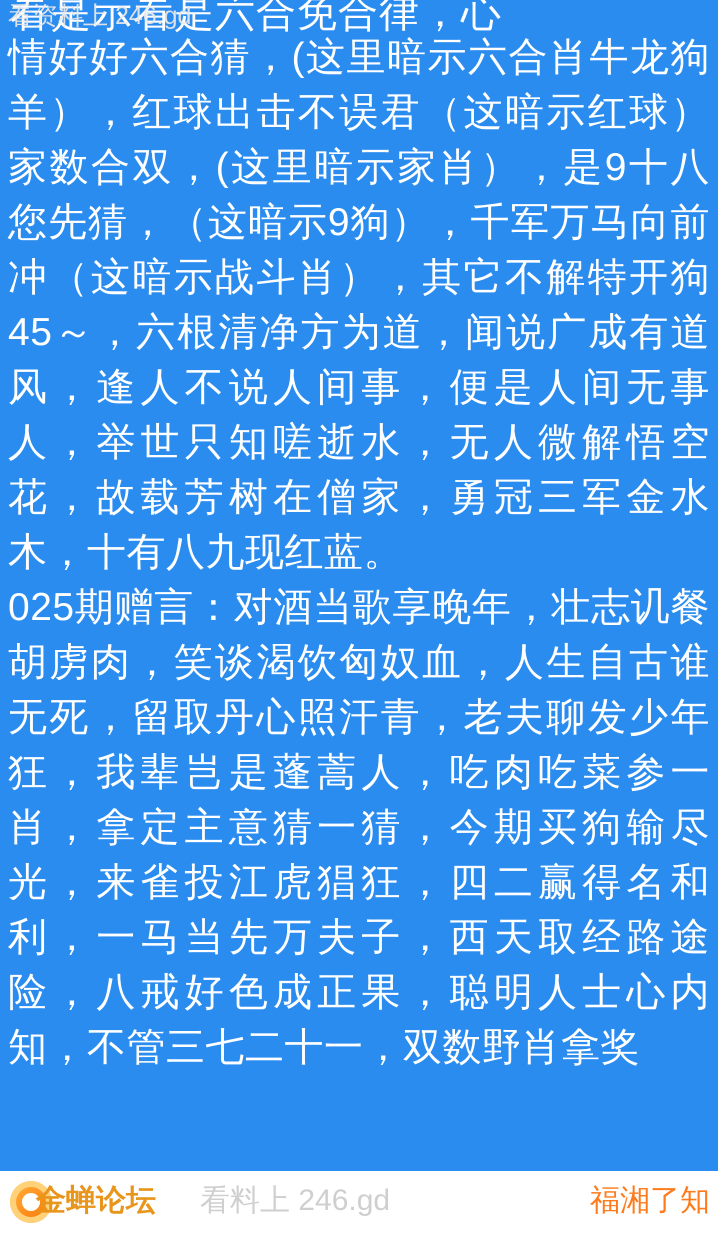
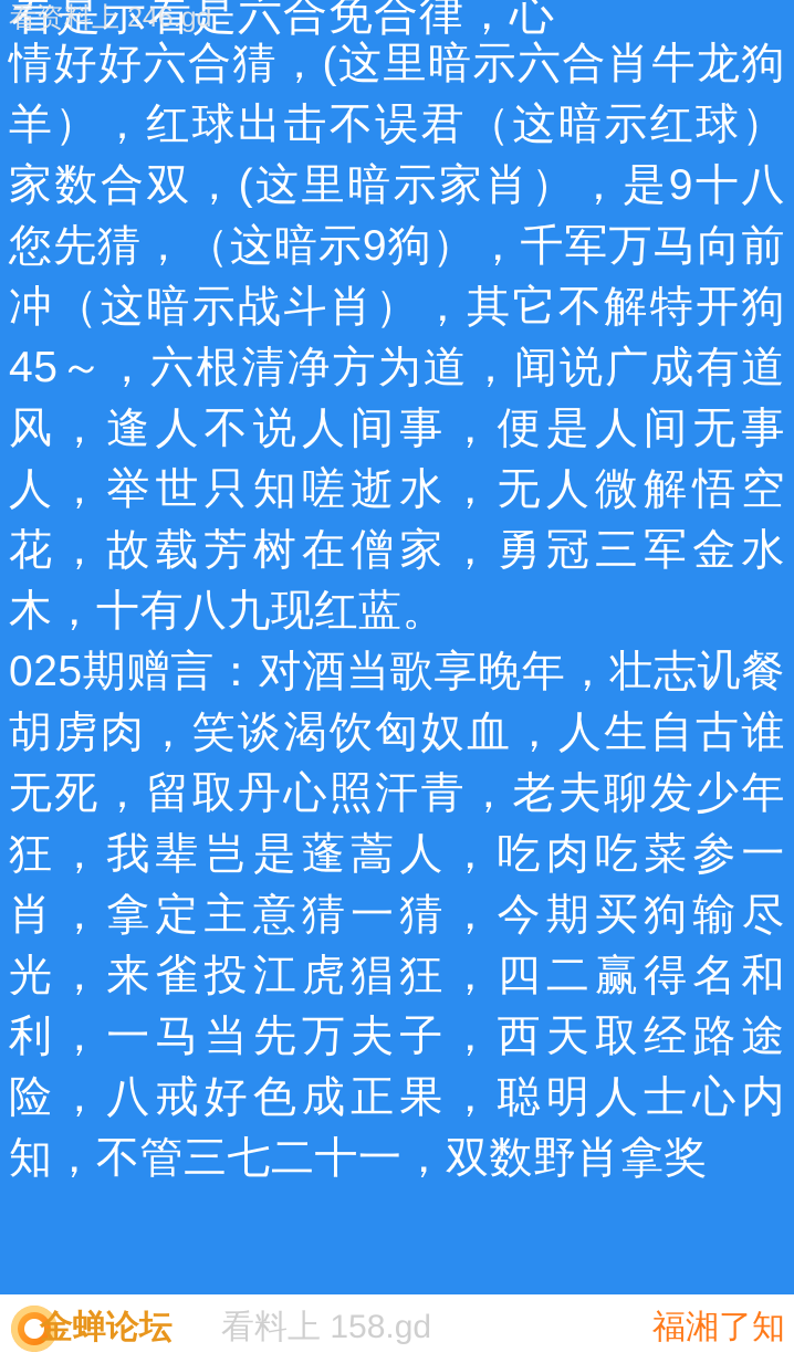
  看是示看是六合免合律，心
  看资料上 246.gd
  情好好六合猜，(这里暗示六合肖牛龙狗羊），红球出击不误君（这暗示红球）家数合双，(这里暗示家肖），是9十八您先猜，（这暗示9狗），千军万马向前冲（这暗示战斗肖），其它不解特开狗45～，六根清净方为道，闻说广成有道风，逢人不说人间事，便是人间无事人，举世只知嗟逝水，无人微解悟空花，故载芳树在僧家，勇冠三军金水木，十有八九现红蓝。
  025期赠言：对酒当歌享晚年，壮志讥餐胡虏肉，笑谈渴饮匈奴血，人生自古谁无死，留取丹心照汗青，老夫聊发少年狂，我辈岂是蓬蒿人，吃肉吃菜参一肖，拿定主意猜一猜，今期买狗输尽光，来雀投江虎猖狂，四二赢得名和利，一马当先万夫子，西天取经路途险，八戒好色成正果，聪明人士心内知，不管三七二十一，双数野肖拿奖
  金蝉论坛
- 看料上 246.gd
+ 看料上 158.gd
  福湘了知
